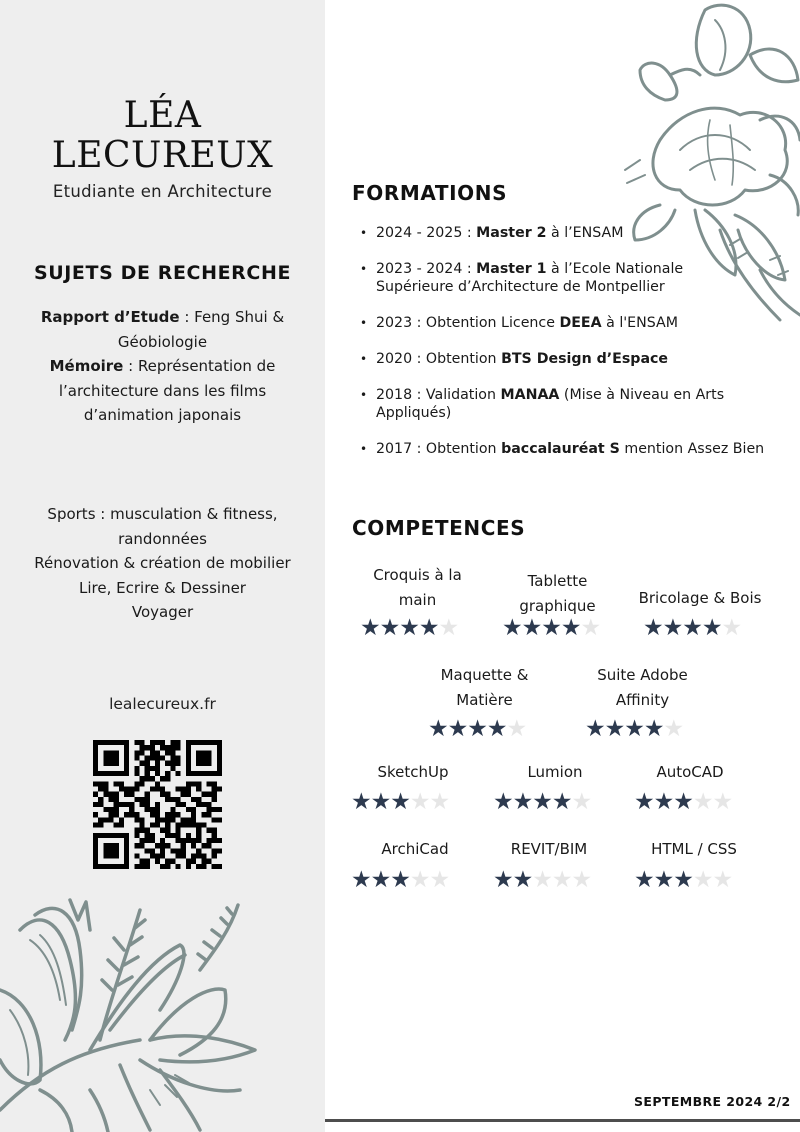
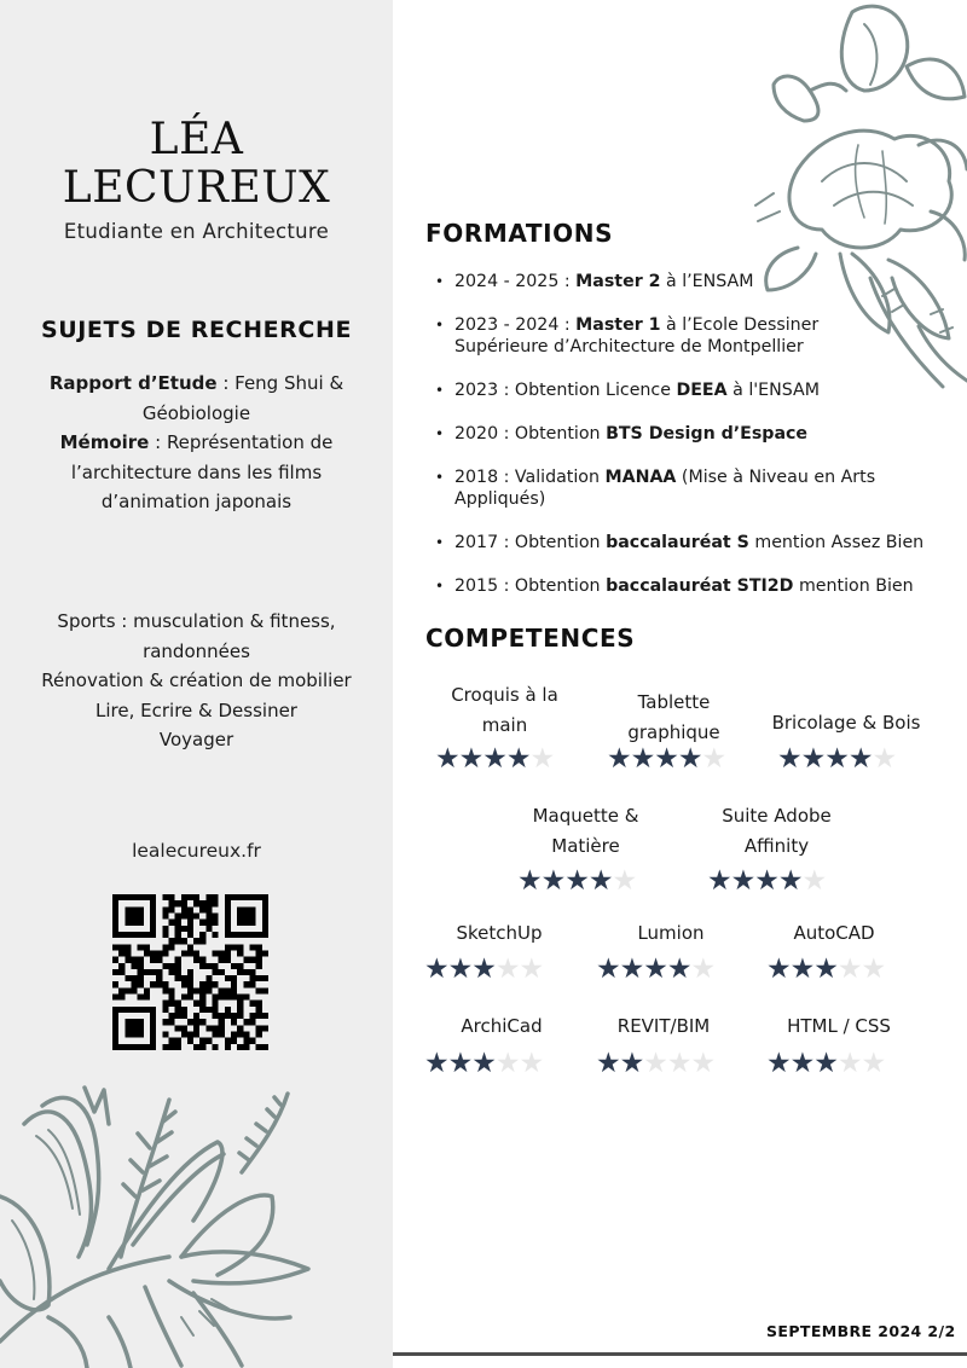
  LÉA
  LECUREUX
  Etudiante en Architecture
  SUJETS DE RECHERCHE
  Rapport d’Etude : Feng Shui & Géobiologie
  Mémoire : Représentation de l’architecture dans les films d’animation japonais
  Sports : musculation & fitness, randonnées
  Rénovation & création de mobilier
  Lire, Ecrire & Dessiner
  Voyager
  lealecureux.fr
  FORMATIONS
  2024 - 2025 : Master 2 à l’ENSAM
- 2023 - 2024 : Master 1 à l’Ecole Nationale Supérieure d’Architecture de Montpellier
+ 2023 - 2024 : Master 1 à l’Ecole Dessiner Supérieure d’Architecture de Montpellier
  2023 : Obtention Licence DEEA à l'ENSAM
  2020 : Obtention BTS Design d’Espace
  2018 : Validation MANAA (Mise à Niveau en Arts Appliqués)
  2017 : Obtention baccalauréat S mention Assez Bien
+ 2015 : Obtention baccalauréat STI2D mention Bien
  COMPETENCES
  Croquis à la
  main
  ★★★★★
  Tablette
  graphique
  ★★★★★
  Bricolage & Bois
  ★★★★★
  Maquette &
  Matière
  ★★★★★
  Suite Adobe
  Affinity
  ★★★★★
  SketchUp
  ★★★★★
  Lumion
  ★★★★★
  AutoCAD
  ★★★★★
  ArchiCad
  ★★★★★
  REVIT/BIM
  ★★★★★
  HTML / CSS
  ★★★★★
  SEPTEMBRE 2024 2/2
